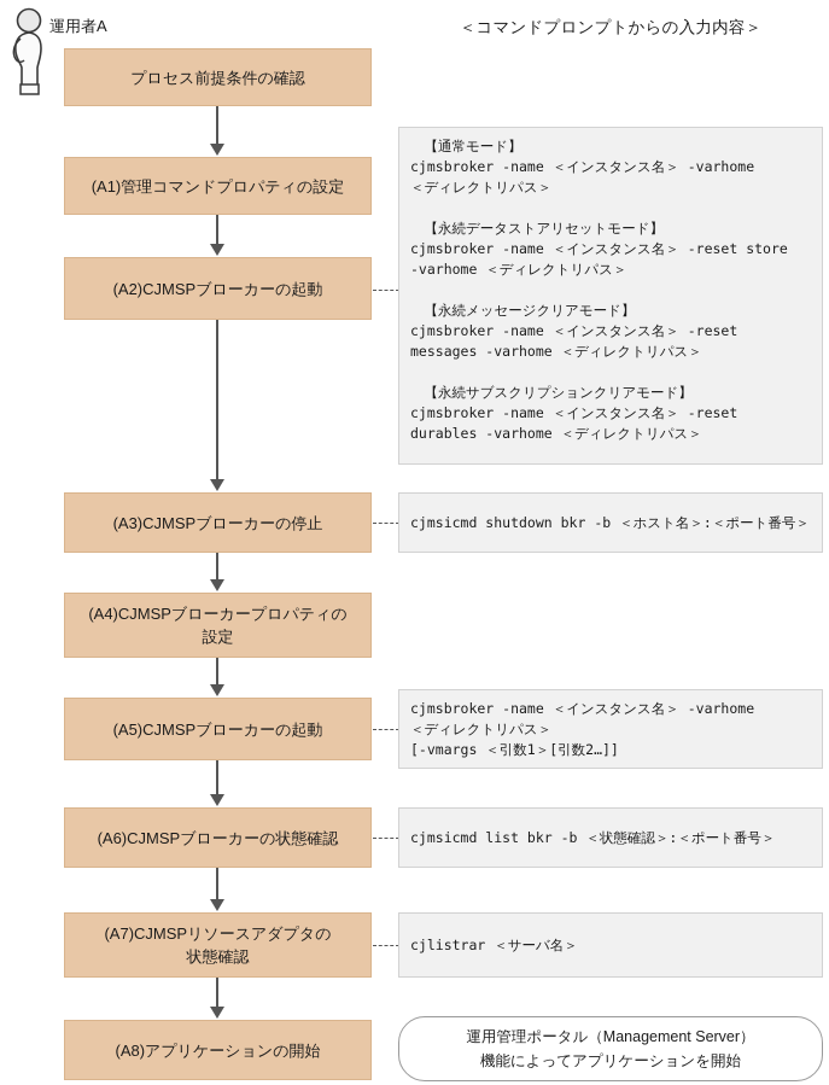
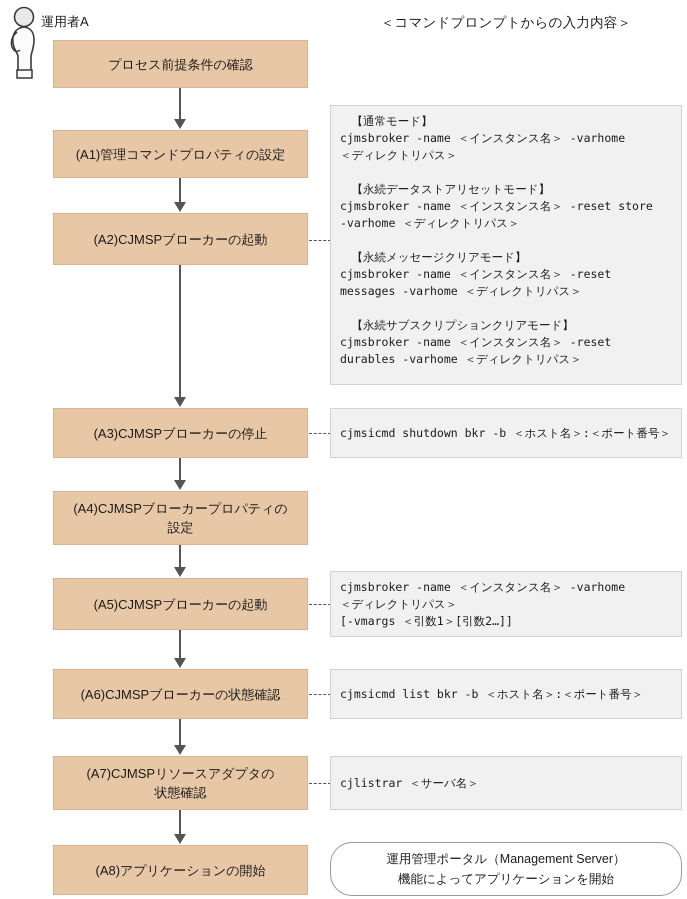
  運用者A
  ＜コマンドプロンプトからの入力内容＞
  プロセス前提条件の確認
  (A1)管理コマンドプロパティの設定
  (A2)CJMSPブローカーの起動
  (A3)CJMSPブローカーの停止
  (A4)CJMSPブローカープロパティの
  設定
  (A5)CJMSPブローカーの起動
  (A6)CJMSPブローカーの状態確認
  (A7)CJMSPリソースアダプタの
  状態確認
  (A8)アプリケーションの開始
  【通常モード】
  cjmsbroker -name ＜インスタンス名＞ -varhome
  ＜ディレクトリパス＞
  【永続データストアリセットモード】
  cjmsbroker -name ＜インスタンス名＞ -reset store
  -varhome ＜ディレクトリパス＞
  【永続メッセージクリアモード】
  cjmsbroker -name ＜インスタンス名＞ -reset
  messages -varhome ＜ディレクトリパス＞
  【永続サブスクリプションクリアモード】
  cjmsbroker -name ＜インスタンス名＞ -reset
  durables -varhome ＜ディレクトリパス＞
  cjmsicmd shutdown bkr -b ＜ホスト名＞:＜ポート番号＞
  cjmsbroker -name ＜インスタンス名＞ -varhome
  ＜ディレクトリパス＞
  [-vmargs ＜引数1＞[引数2…]]
- cjmsicmd list bkr -b ＜状態確認＞:＜ポート番号＞
+ cjmsicmd list bkr -b ＜ホスト名＞:＜ポート番号＞
  cjlistrar ＜サーバ名＞
  運用管理ポータル（Management Server）
  機能によってアプリケーションを開始
